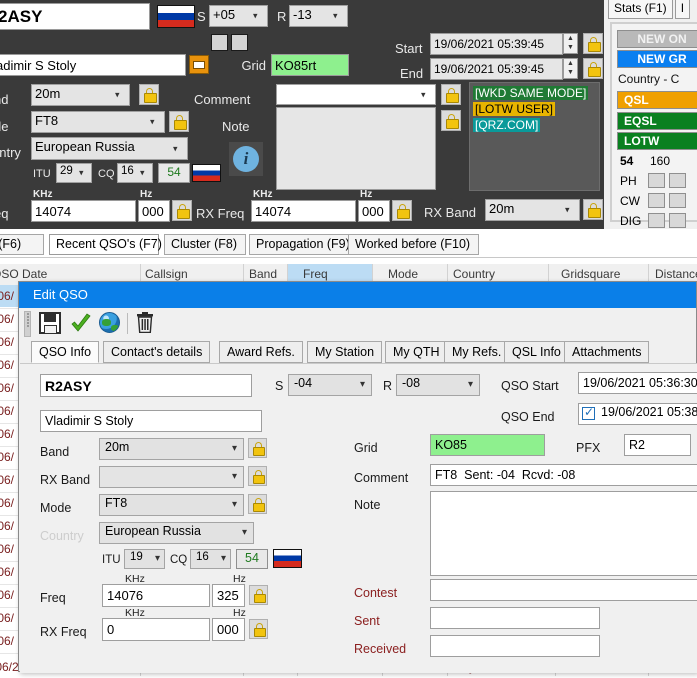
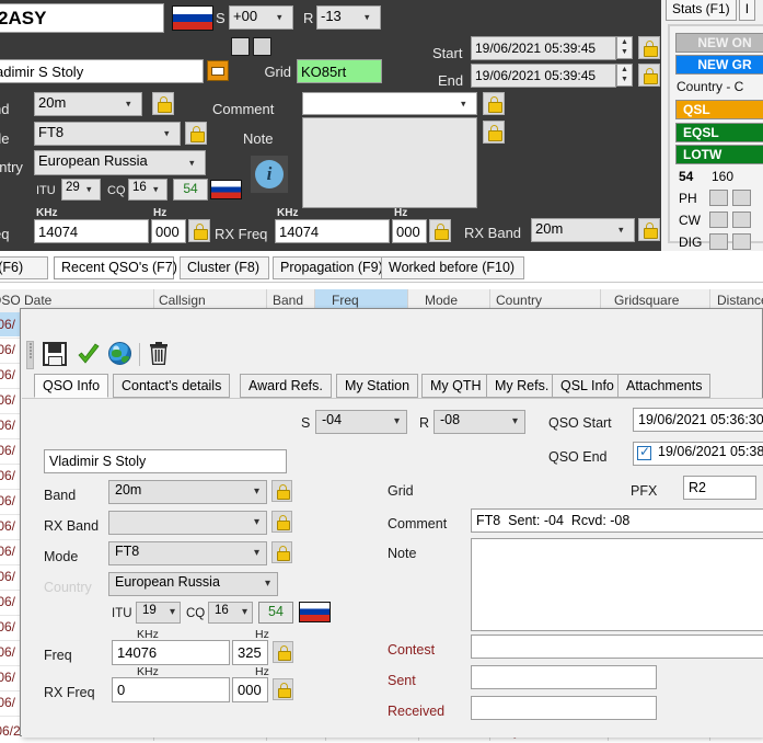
  2ASY
  S
- +05
+ +00
  R
  -13
  dimir S Stoly
  Grid
  KO85rt
  20m
  FT8
  ntry
  European Russia
  ITU
  29
  CQ
  16
  54
  i
  Comment
  Note
  Start
  19/06/2021 05:39:45
  End
  19/06/2021 05:39:45
- [WKD SAME MODE]
- [LOTW USER]
- [QRZ.COM]
  KHz
  Hz
  14074
  000
  KHz
  Hz
  RX Freq
  14074
  000
  RX Band
  20m
  Stats (F1)
  I
  NEW ON
  NEW GR
  Country - C
  QSL
  EQSL
  LOTW
  54
  160
  PH
  CW
  DIG
  Recent QSO's (F7)
  Cluster (F8)
  Propagation (F9
  Worked before (F10)
  SO Date
  Callsign
  Band
  Freq
  Mode
  Country
  Gridsquare
  Distanc
  06/
  06/
  06/
  06/
  06/
  06/
  06/
  06/
  06/
  06/
  06/
  06/
  06/
  06/
  06/
  06/
- Edit QSO
  QSO Info
  Contact's details
  Award Refs.
  My Station
  My QTH
  My Refs.
  QSL Info
  Attachments
- R2ASY
  S
  -04
  R
  -08
  QSO Start
  19/06/2021 05:36:30
  QSO End
  19/06/2021 05:38
  Vladimir S Stoly
  Grid
- KO85
  PFX
  R2
  Band
  20m
  RX Band
  Mode
  FT8
  Country
  European Russia
  ITU
  19
  CQ
  16
  54
  Comment
  FT8 Sent: -04 Rcvd: -08
  Note
  Contest
  Sent
  Received
  KHz
  Hz
  Freq
  14076
  325
  KHz
  Hz
  RX Freq
  0
  000
